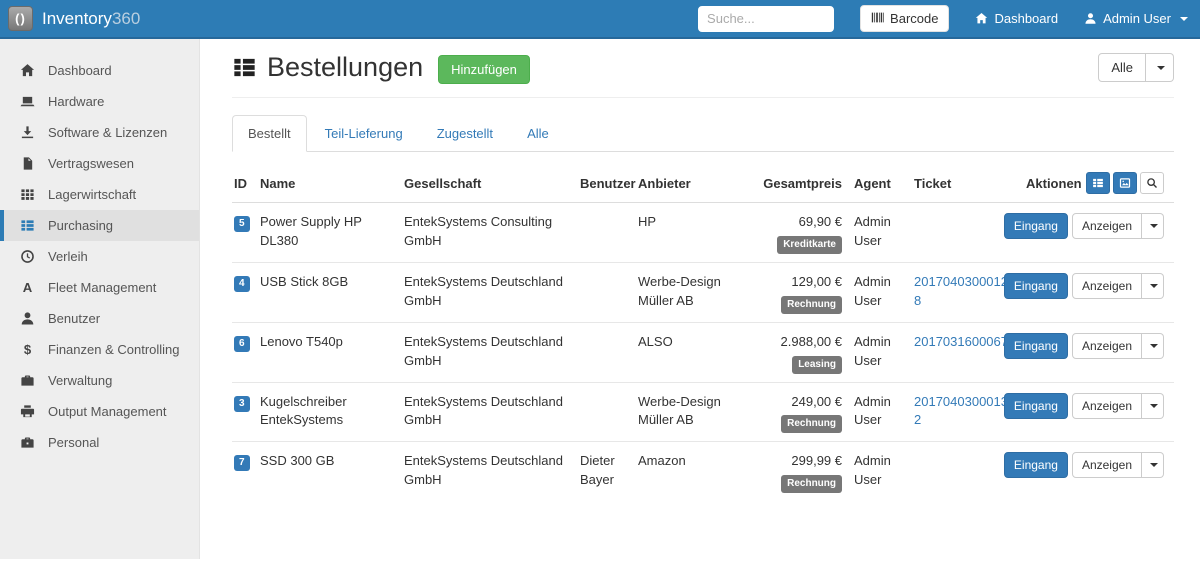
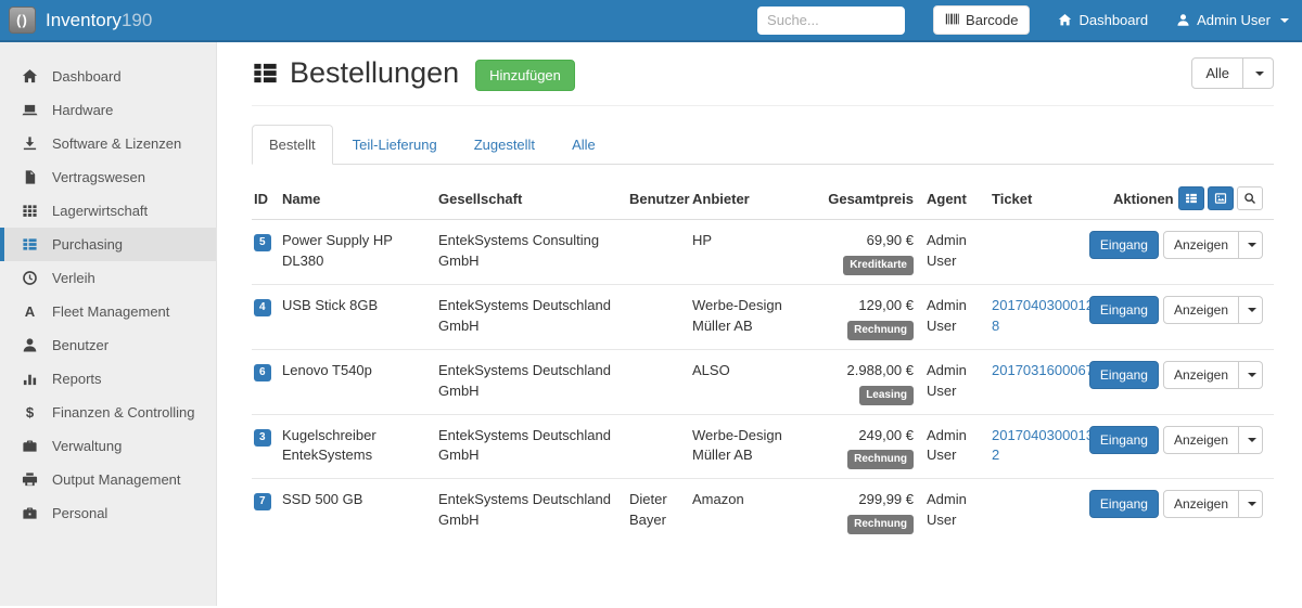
  ()
- Inventory360
+ Inventory190
  Suche...
  Barcode
  Dashboard
  Admin User
  Dashboard
  Hardware
  Software & Lizenzen
  Vertragswesen
  Lagerwirtschaft
  Purchasing
  Verleih
  A
  Fleet Management
  Benutzer
+ Reports
  $
  Finanzen & Controlling
  Verwaltung
  Output Management
  Personal
  Bestellungen
  Hinzufügen
  Alle
  Bestellt
  Teil-Lieferung
  Zugestellt
  Alle
  ID	Name	Gesellschaft	Benutzer	Anbieter	Gesamtpreis	Agent	Ticket	Aktionen
  5	Power Supply HP DL380	EntekSystems Consulting GmbH		HP	69,90 €Kreditkarte	Admin User		Eingang Anzeigen
  4	USB Stick 8GB	EntekSystems Deutschland GmbH		Werbe-Design Müller AB	129,00 €Rechnung	Admin User	2017040300018	Eingang Anzeigen
  6	Lenovo T540p	EntekSystems Deutschland GmbH		ALSO	2.988,00 €Leasing	Admin User	201703160006	Eingang Anzeigen
  3	Kugelschreiber EntekSystems	EntekSystems Deutschland GmbH		Werbe-Design Müller AB	249,00 €Rechnung	Admin User	2017040300012	Eingang Anzeigen
- 7	SSD 300 GB	EntekSystems Deutschland GmbH	Dieter Bayer	Amazon	299,99 €Rechnung	Admin User		Eingang Anzeigen
+ 7	SSD 500 GB	EntekSystems Deutschland GmbH	Dieter Bayer	Amazon	299,99 €Rechnung	Admin User		Eingang Anzeigen
